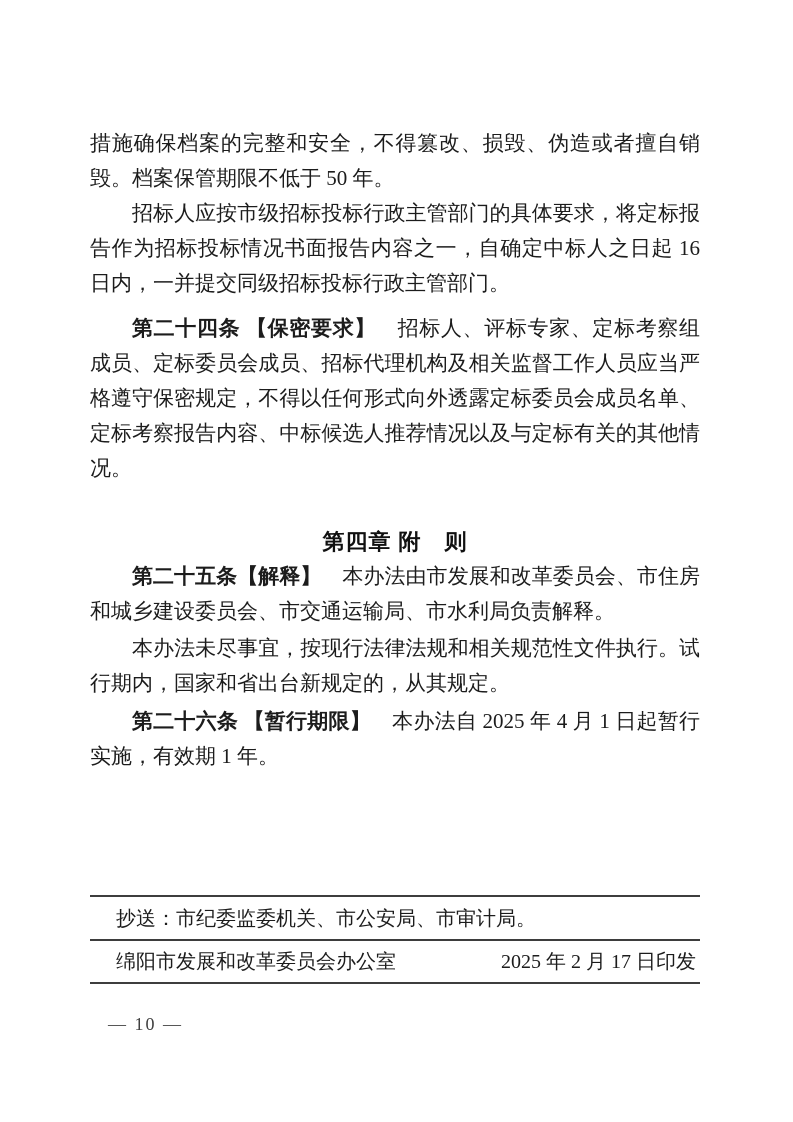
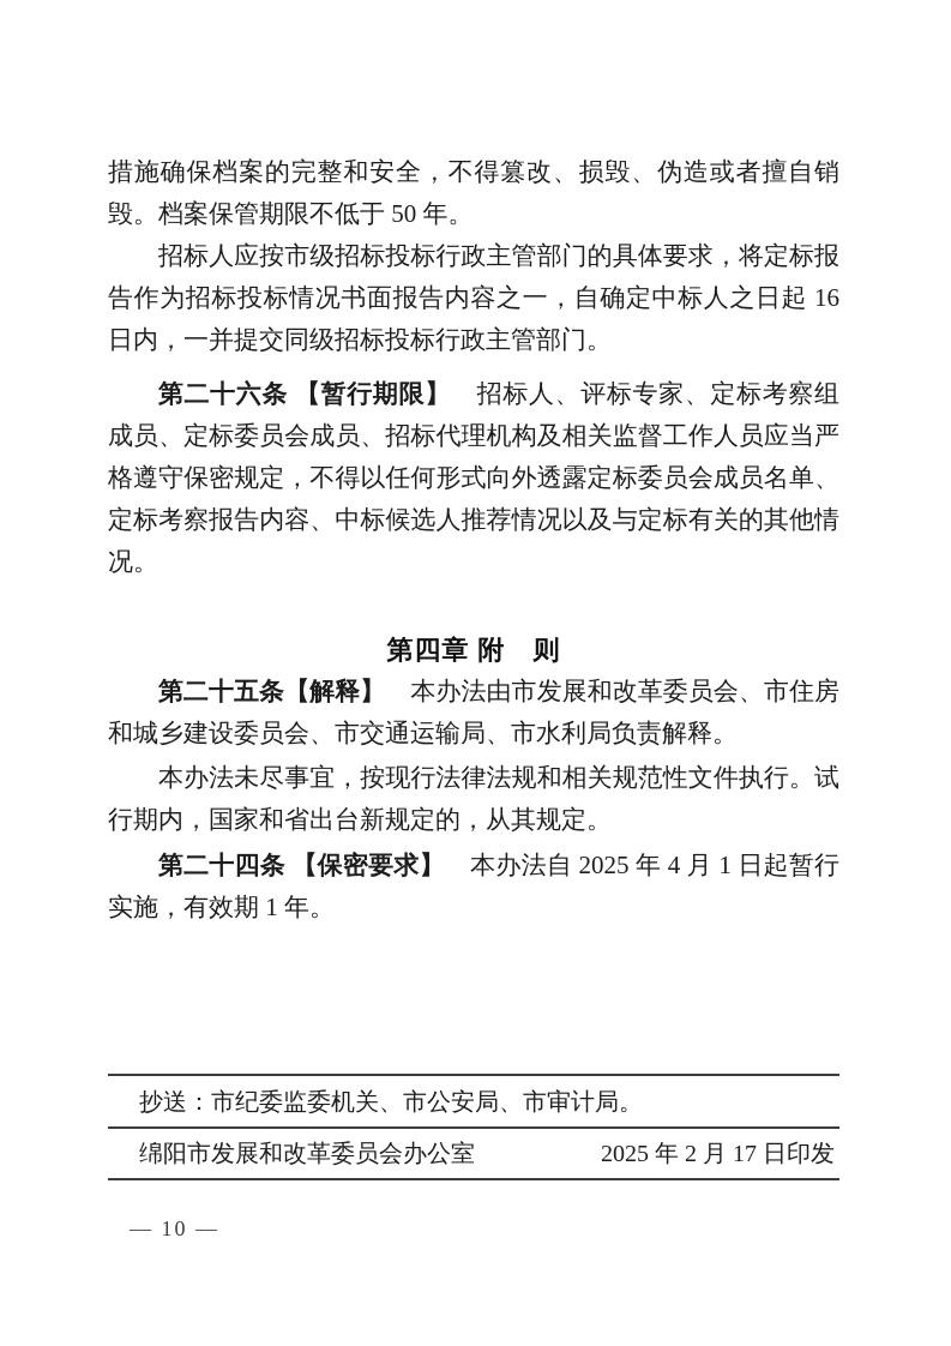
  措施确保档案的完整和安全，不得篡改、损毁、伪造或者擅自销毁。档案保管期限不低于 50 年。
  招标人应按市级招标投标行政主管部门的具体要求，将定标报告作为招标投标情况书面报告内容之一，自确定中标人之日起 16 日内，一并提交同级招标投标行政主管部门。
- 第二十四条 【保密要求】 招标人、评标专家、定标考察组成员、定标委员会成员、招标代理机构及相关监督工作人员应当严格遵守保密规定，不得以任何形式向外透露定标委员会成员名单、定标考察报告内容、中标候选人推荐情况以及与定标有关的其他情况。
+ 第二十六条 【暂行期限】 招标人、评标专家、定标考察组成员、定标委员会成员、招标代理机构及相关监督工作人员应当严格遵守保密规定，不得以任何形式向外透露定标委员会成员名单、定标考察报告内容、中标候选人推荐情况以及与定标有关的其他情况。
  第四章 附 则
  第二十五条【解释】 本办法由市发展和改革委员会、市住房和城乡建设委员会、市交通运输局、市水利局负责解释。
  本办法未尽事宜，按现行法律法规和相关规范性文件执行。试行期内，国家和省出台新规定的，从其规定。
- 第二十六条 【暂行期限】 本办法自 2025 年 4 月 1 日起暂行实施，有效期 1 年。
+ 第二十四条 【保密要求】 本办法自 2025 年 4 月 1 日起暂行实施，有效期 1 年。
  抄送：市纪委监委机关、市公安局、市审计局。
  绵阳市发展和改革委员会办公室
  2025 年 2 月 17 日印发
  — 10 —
